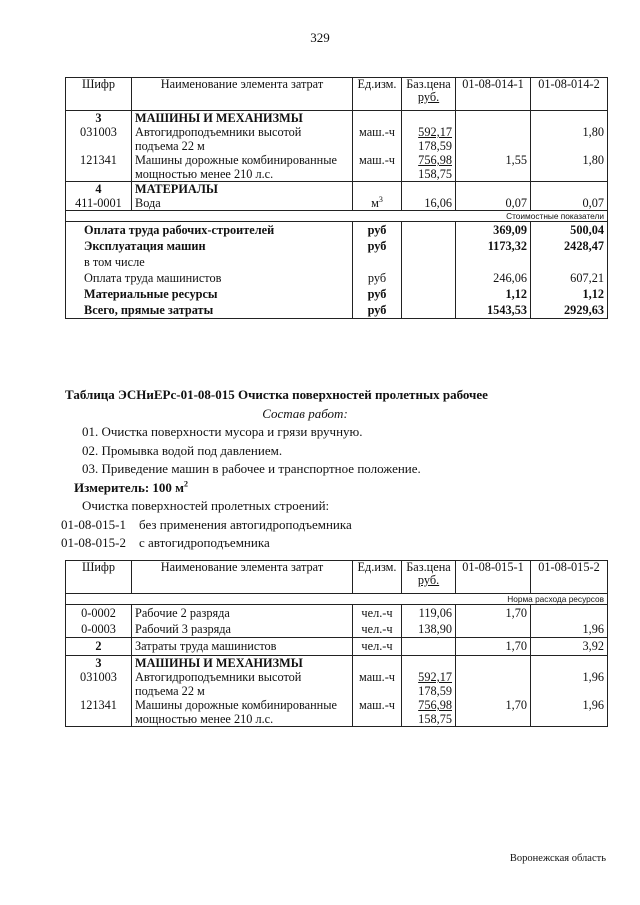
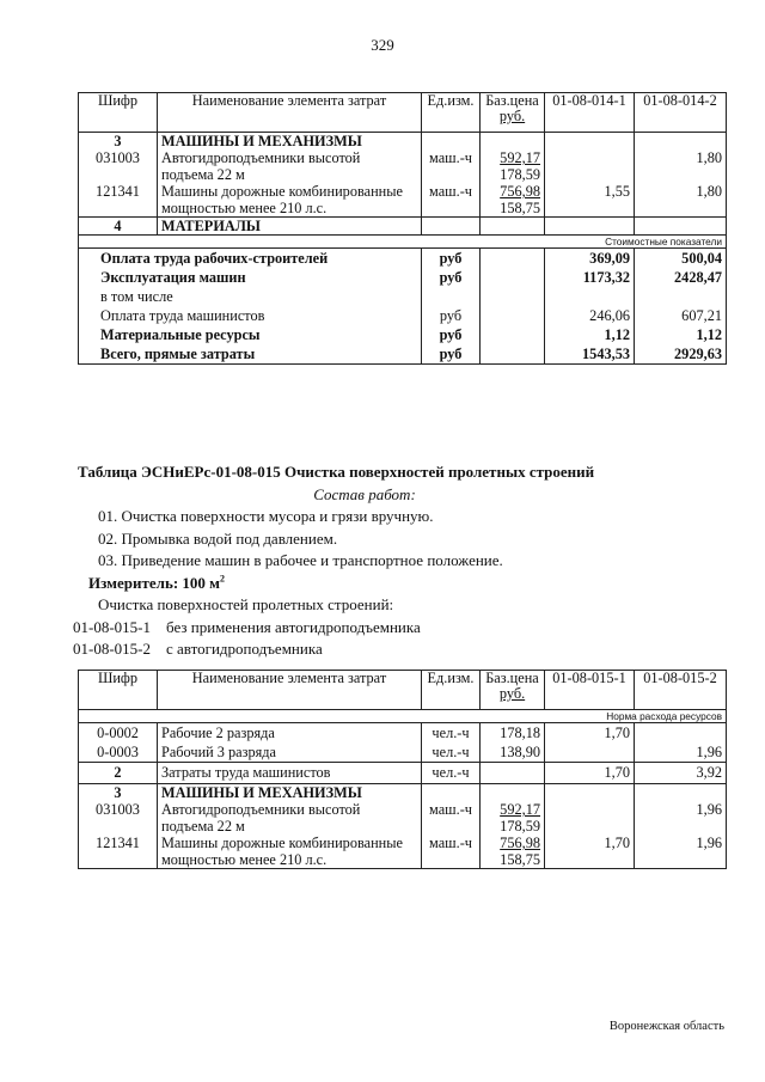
  329
  Шифр	Наименование элемента затрат	Ед.изм.	Баз.ценаруб.	01-08-014-1	01-08-014-2
  3	МАШИНЫ И МЕХАНИЗМЫ
  031003	Автогидроподъемники высотойподъема 22 м	маш.-ч	592,17178,59		1,80
  121341	Машины дорожные комбинированныемощностью менее 210 л.с.	маш.-ч	756,98158,75	1,55	1,80
  4	МАТЕРИАЛЫ
- 411-0001	Вода	м3	16,06	0,07	0,07
  Стоимостные показатели
  Оплата труда рабочих-строителей	руб		369,09	500,04
  Эксплуатация машин	руб		1173,32	2428,47
  в том числе
  Оплата труда машинистов	руб		246,06	607,21
  Материальные ресурсы	руб		1,12	1,12
  Всего, прямые затраты	руб		1543,53	2929,63
- Таблица ЭСНиЕРс-01-08-015 Очистка поверхностей пролетных рабочее
+ Таблица ЭСНиЕРс-01-08-015 Очистка поверхностей пролетных строений
  Состав работ:
  01. Очистка поверхности мусора и грязи вручную.
  02. Промывка водой под давлением.
  03. Приведение машин в рабочее и транспортное положение.
  Измеритель: 100 м2
  Очистка поверхностей пролетных строений:
  01-08-015-1 без применения автогидроподъемника
  01-08-015-2 с автогидроподъемника
  Шифр	Наименование элемента затрат	Ед.изм.	Баз.ценаруб.	01-08-015-1	01-08-015-2
  Норма расхода ресурсов
- 0-0002	Рабочие 2 разряда	чел.-ч	119,06	1,70
+ 0-0002	Рабочие 2 разряда	чел.-ч	178,18	1,70
  0-0003	Рабочий 3 разряда	чел.-ч	138,90		1,96
  2	Затраты труда машинистов	чел.-ч		1,70	3,92
  3	МАШИНЫ И МЕХАНИЗМЫ
  031003	Автогидроподъемники высотойподъема 22 м	маш.-ч	592,17178,59		1,96
  121341	Машины дорожные комбинированныемощностью менее 210 л.с.	маш.-ч	756,98158,75	1,70	1,96
  Воронежская область
